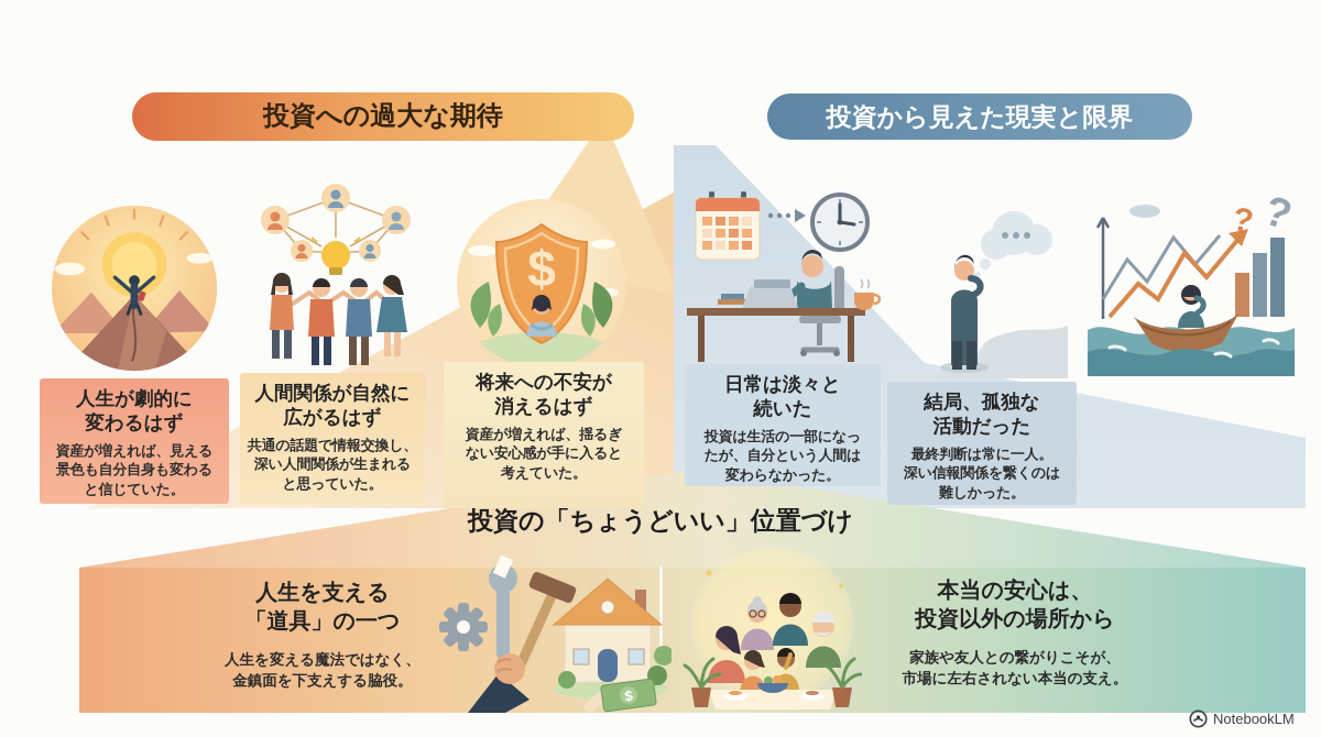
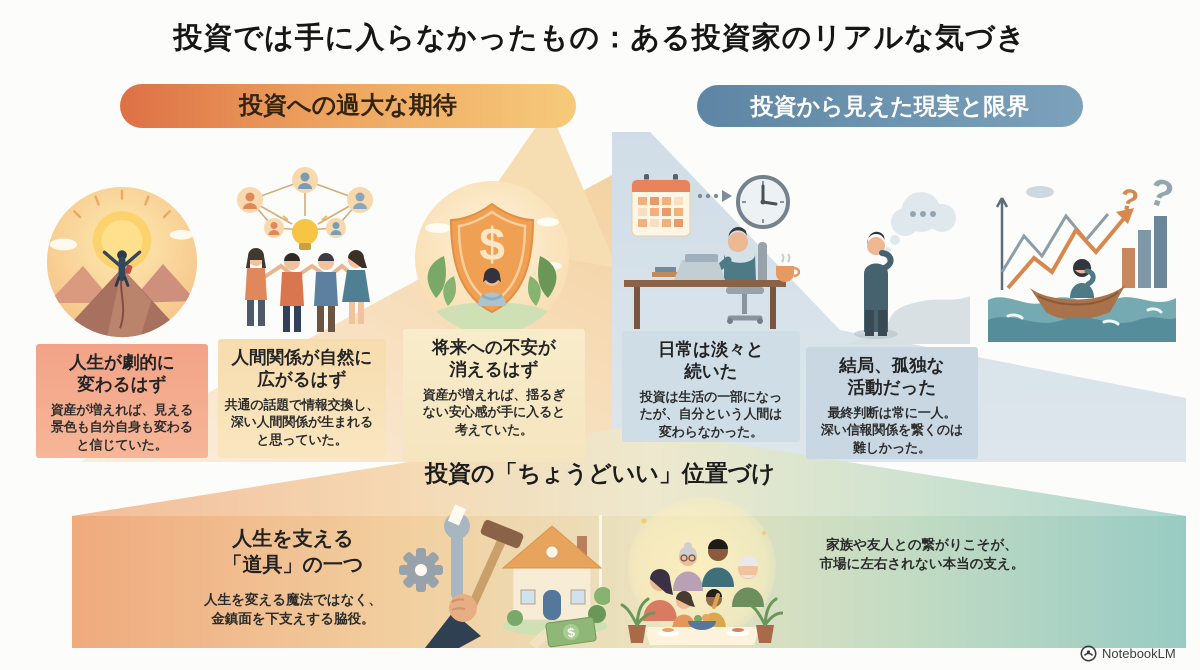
+ 投資では手に入らなかったもの：ある投資家のリアルな気づき
  投資への過大な期待
  投資から見えた現実と限界
  $
  人生が劇的に
  変わるはず
  資産が増えれば、見える
  景色も自分自身も変わる
  と信じていた。
  人間関係が自然に
  広がるはず
  共通の話題で情報交換し、
  深い人間関係が生まれる
  と思っていた。
  将来への不安が
  消えるはず
  資産が増えれば、揺るぎ
  ない安心感が手に入ると
  考えていた。
  日常は淡々と
  続いた
  投資は生活の一部になっ
  たが、自分という人間は
  変わらなかった。
  結局、孤独な
  活動だった
  最終判断は常に一人。
  深い信報関係を繋くのは
  難しかった。
  投資の「ちょうどいい」位置づけ
  人生を支える
  「道具」の一つ
  人生を変える魔法ではなく、
  金鎮面を下支えする脇役。
- 本当の安心は、
- 投資以外の場所から
  家族や友人との繋がりこそが、
  市場に左右されない本当の支え。
  NotebookLM
